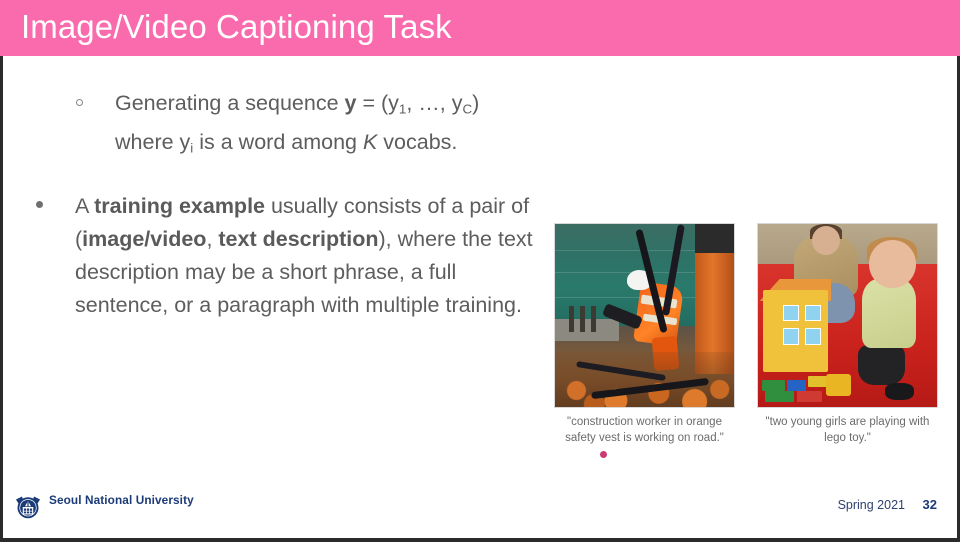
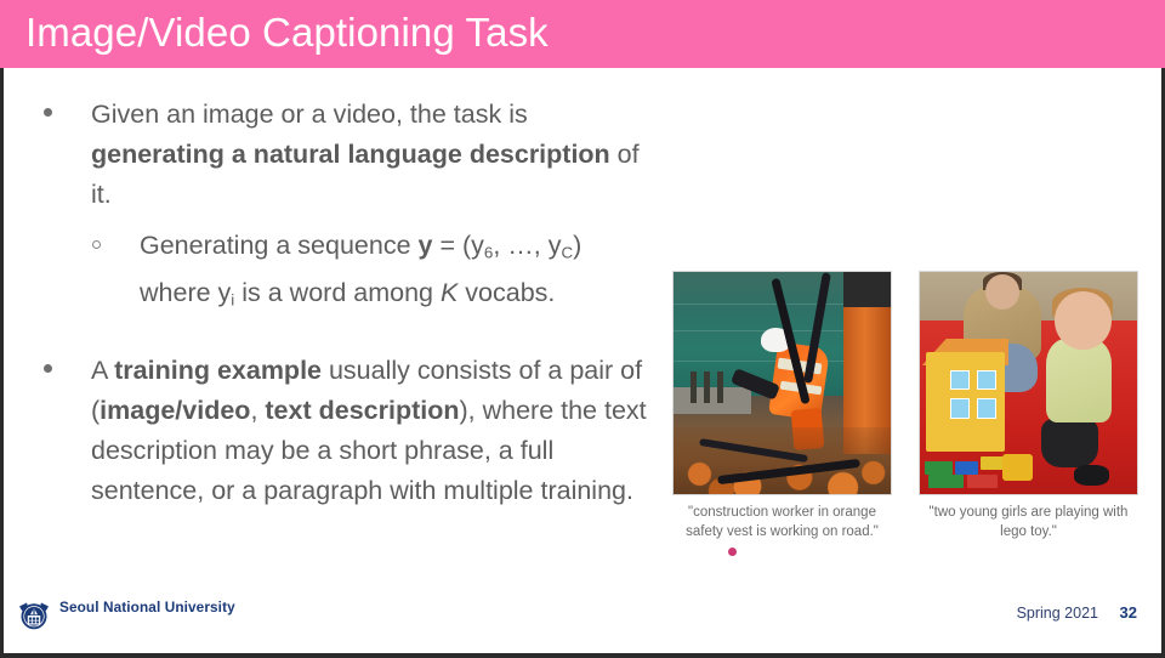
  Image/Video Captioning Task
+ Given an image or a video, the task is generating a natural language description of it.
- Generating a sequence y = (y1, …, yC) where yi is a word among K vocabs.
+ Generating a sequence y = (y6, …, yC) where yi is a word among K vocabs.
  A training example usually consists of a pair of (image/video, text description), where the text description may be a short phrase, a full sentence, or a paragraph with multiple training.
  "construction worker in orange safety vest is working on road."
  "two young girls are playing with lego toy."
  Seoul National University
  Spring 2021
  32
